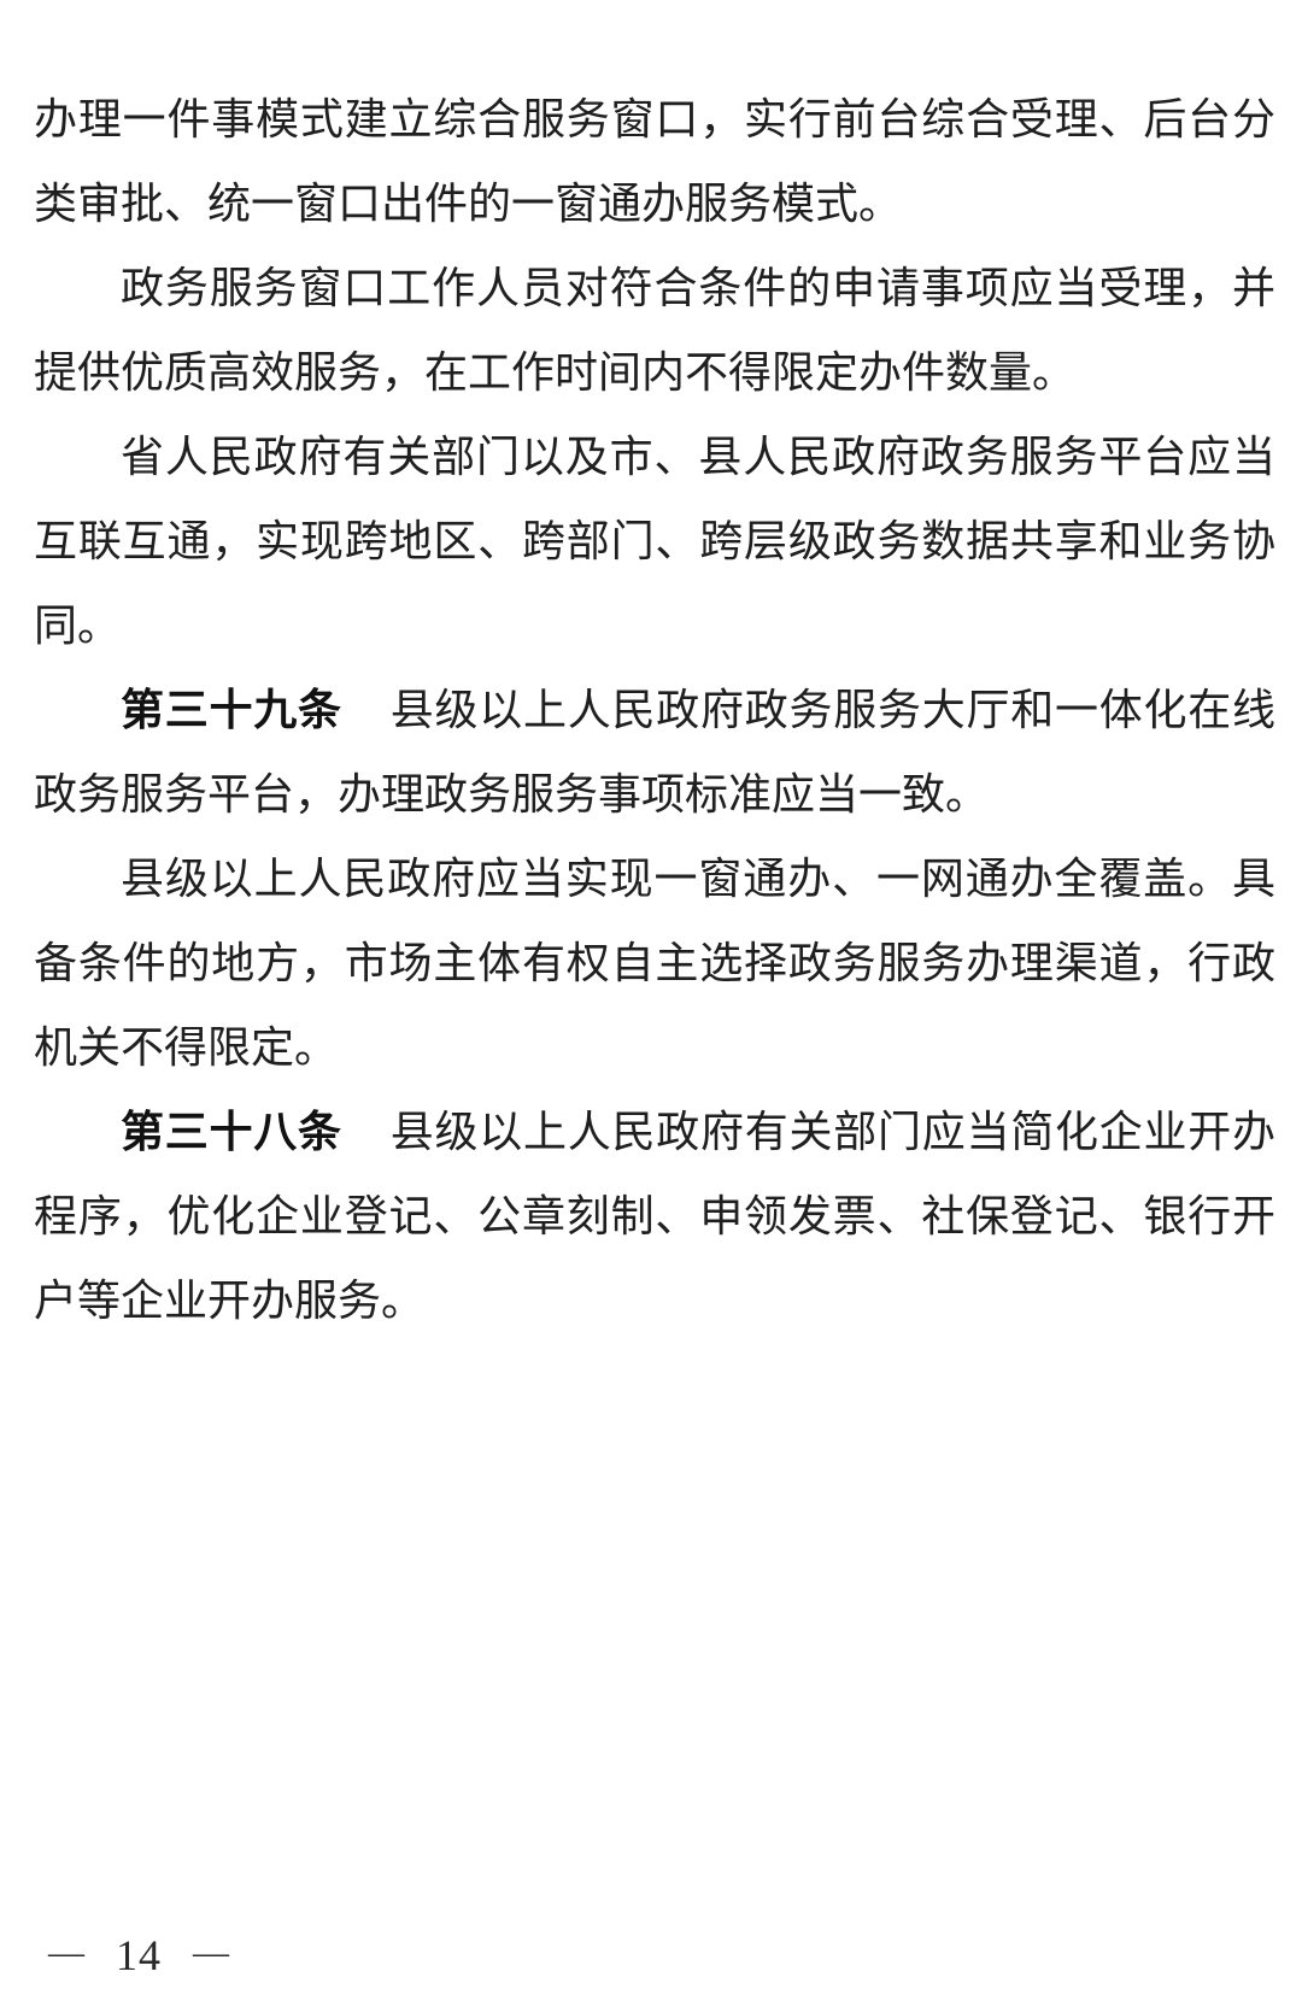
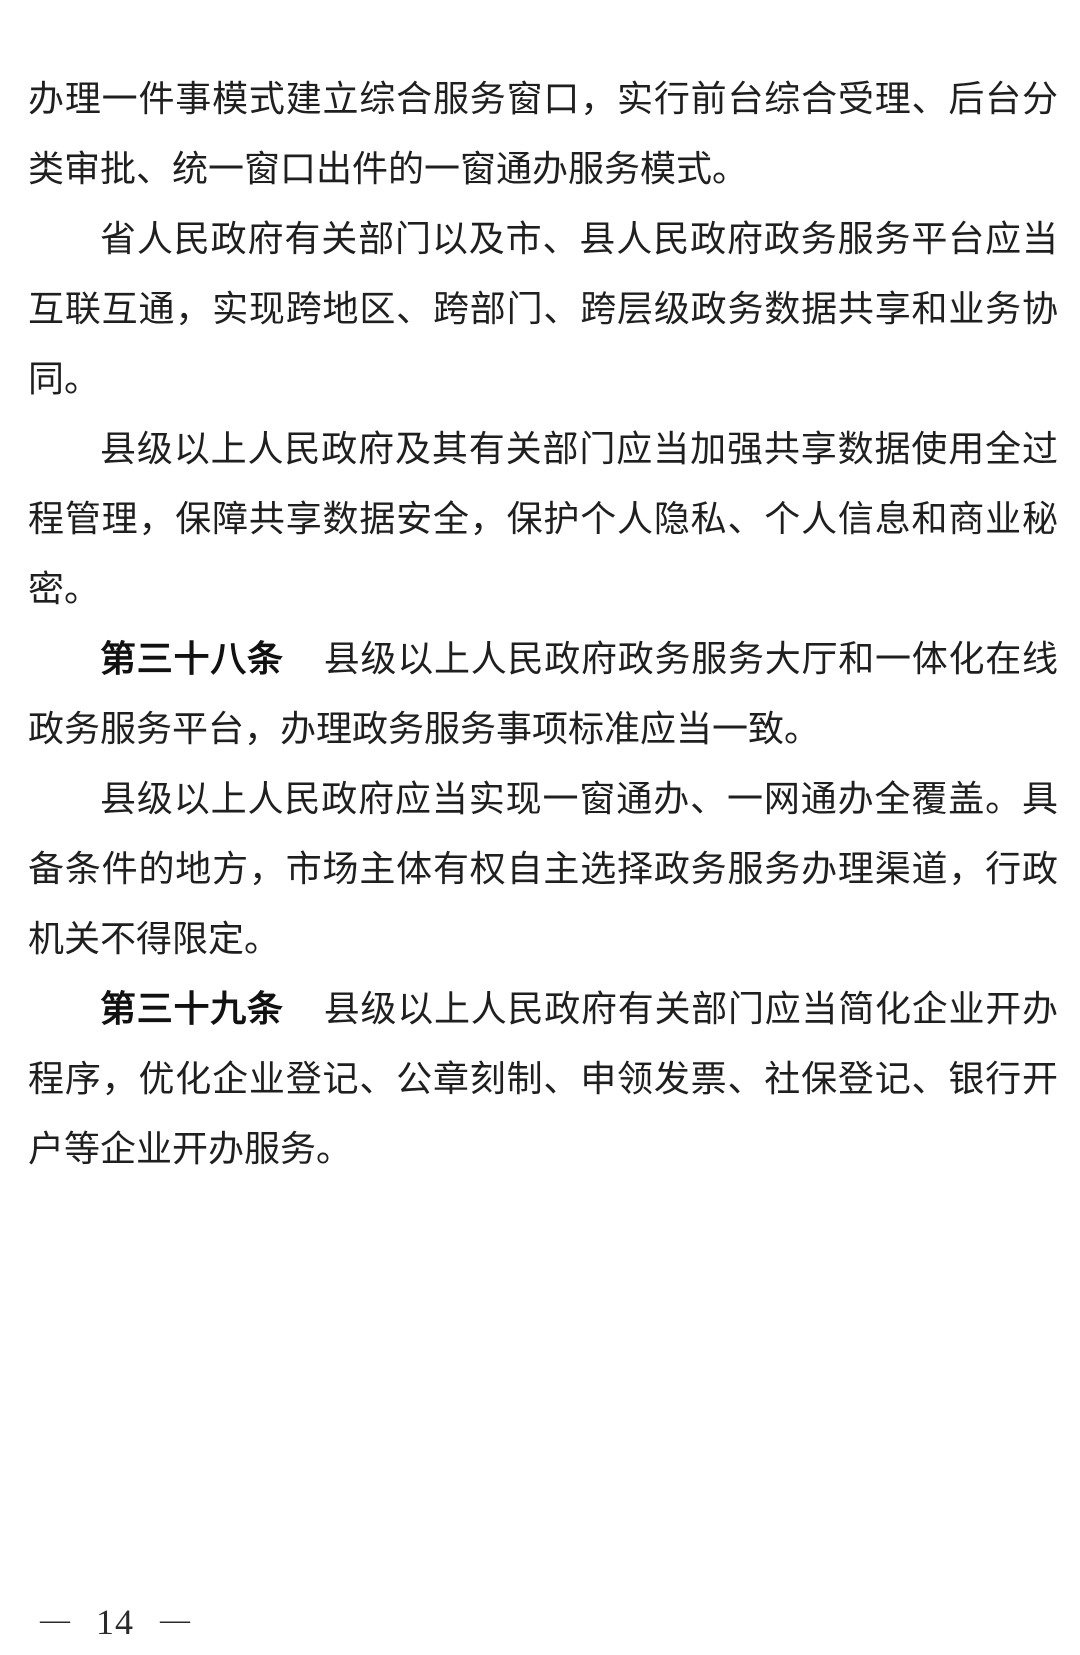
  办理一件事模式建立综合服务窗口，实行前台综合受理、后台分类审批、统一窗口出件的一窗通办服务模式。
- 政务服务窗口工作人员对符合条件的申请事项应当受理，并提供优质高效服务，在工作时间内不得限定办件数量。
  省人民政府有关部门以及市、县人民政府政务服务平台应当互联互通，实现跨地区、跨部门、跨层级政务数据共享和业务协同。
+ 县级以上人民政府及其有关部门应当加强共享数据使用全过程管理，保障共享数据安全，保护个人隐私、个人信息和商业秘密。
- 第三十九条 县级以上人民政府政务服务大厅和一体化在线政务服务平台，办理政务服务事项标准应当一致。
+ 第三十八条 县级以上人民政府政务服务大厅和一体化在线政务服务平台，办理政务服务事项标准应当一致。
  县级以上人民政府应当实现一窗通办、一网通办全覆盖。具备条件的地方，市场主体有权自主选择政务服务办理渠道，行政机关不得限定。
- 第三十八条 县级以上人民政府有关部门应当简化企业开办程序，优化企业登记、公章刻制、申领发票、社保登记、银行开户等企业开办服务。
+ 第三十九条 县级以上人民政府有关部门应当简化企业开办程序，优化企业登记、公章刻制、申领发票、社保登记、银行开户等企业开办服务。
  —
  14
  —
